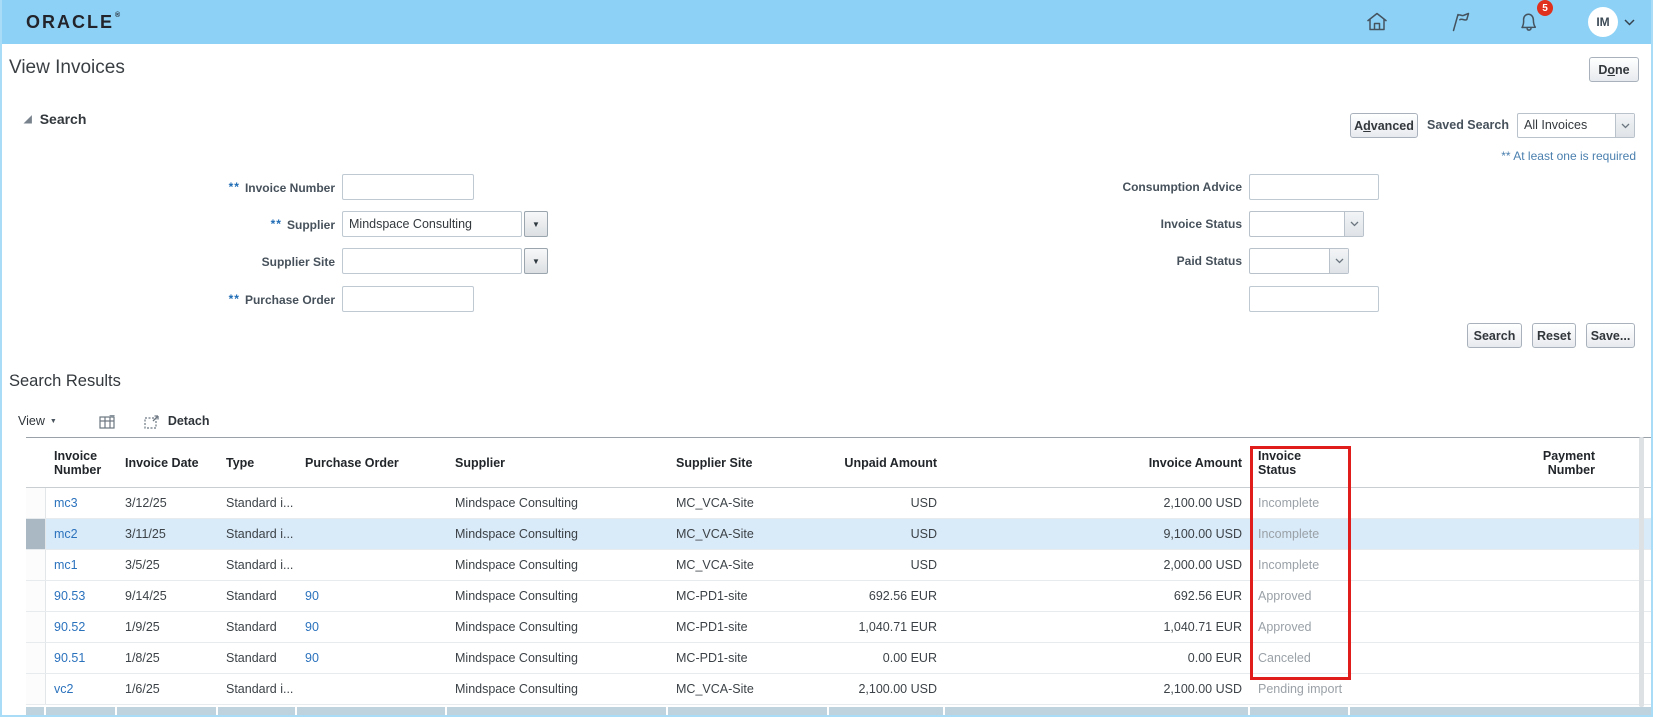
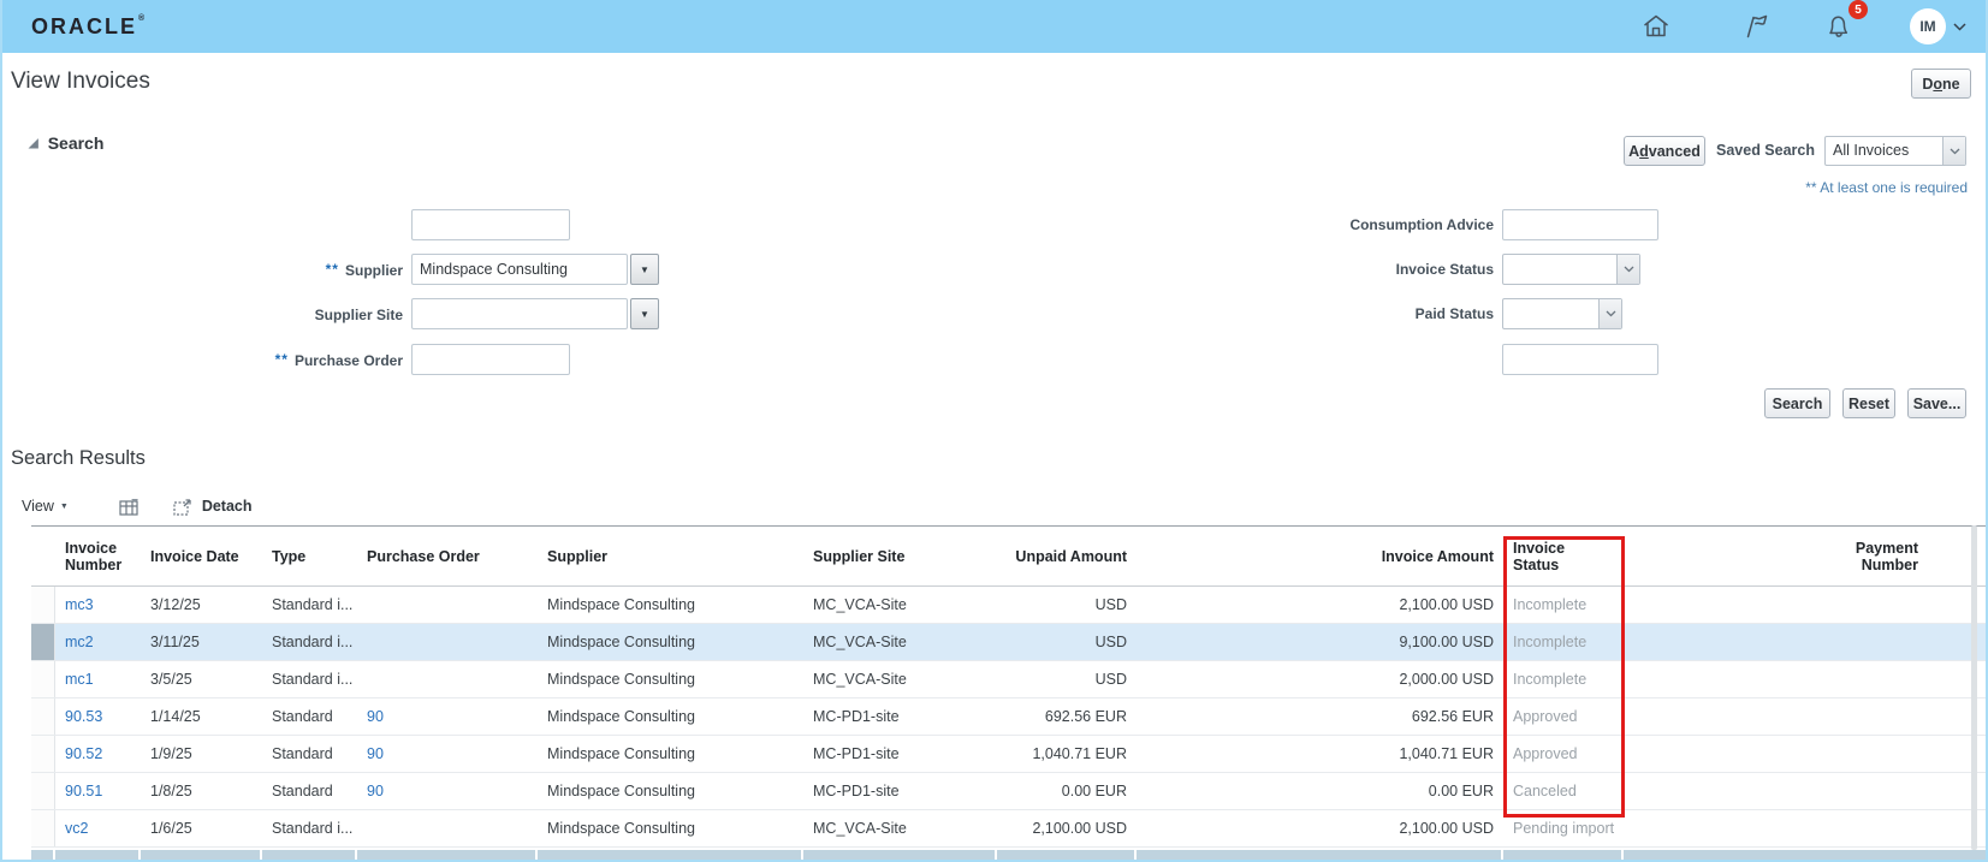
  ORACLE
  5
  IM
  View Invoices
  D
  o
  ne
  ◢
  Search
  A
  d
  vanced
  Saved Search
  All Invoices
  ** At least one is required
- ** Invoice Number
  ** Supplier
  Mindspace Consulting
  ▼
  Supplier Site
  ▼
  ** Purchase Order
  Consumption Advice
  Invoice Status
  Paid Status
  Search
  Reset
  Save...
  Search Results
  View
  Detach
  Invoice
  Number
  Invoice Date
  Type
  Purchase Order
  Supplier
  Supplier Site
  Unpaid Amount
  Invoice Amount
  Invoice Status
  Payment
  Number
  mc3
  3/12/25
  Standard i...
  Mindspace Consulting
  MC_VCA-Site
  USD
  2,100.00 USD
  Incomplete
  mc2
  3/11/25
  Standard i...
  Mindspace Consulting
  MC_VCA-Site
  USD
  9,100.00 USD
  Incomplete
  mc1
  3/5/25
  Standard i...
  Mindspace Consulting
  MC_VCA-Site
  USD
  2,000.00 USD
  Incomplete
  90.53
- 9/14/25
+ 1/14/25
  Standard
  90
  Mindspace Consulting
  MC-PD1-site
  692.56 EUR
  692.56 EUR
  Approved
  90.52
  1/9/25
  Standard
  90
  Mindspace Consulting
  MC-PD1-site
  1,040.71 EUR
  1,040.71 EUR
  Approved
  90.51
  1/8/25
  Standard
  90
  Mindspace Consulting
  MC-PD1-site
  0.00 EUR
  0.00 EUR
  Canceled
  vc2
  1/6/25
  Standard i...
  Mindspace Consulting
  MC_VCA-Site
  2,100.00 USD
  2,100.00 USD
  Pending import
